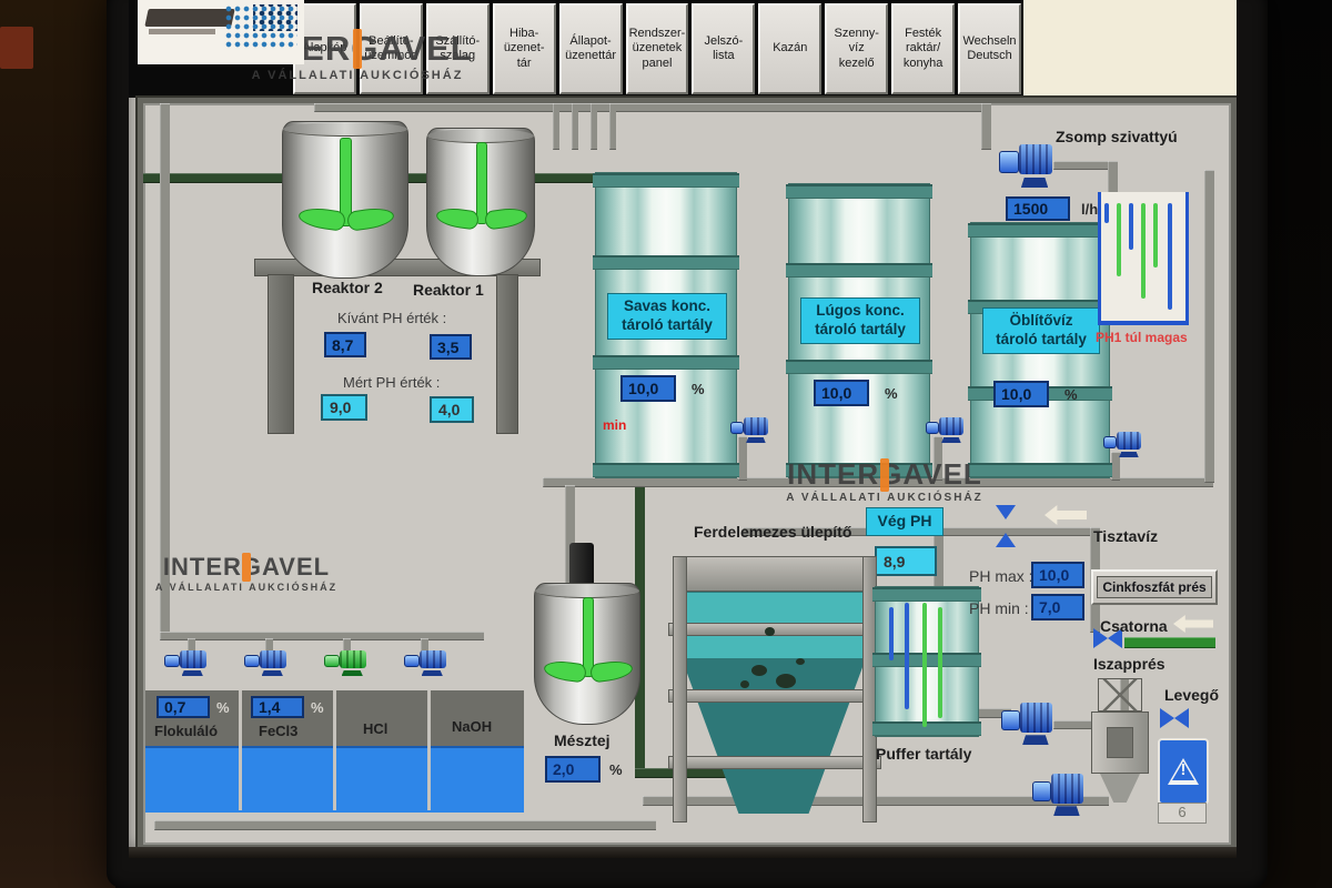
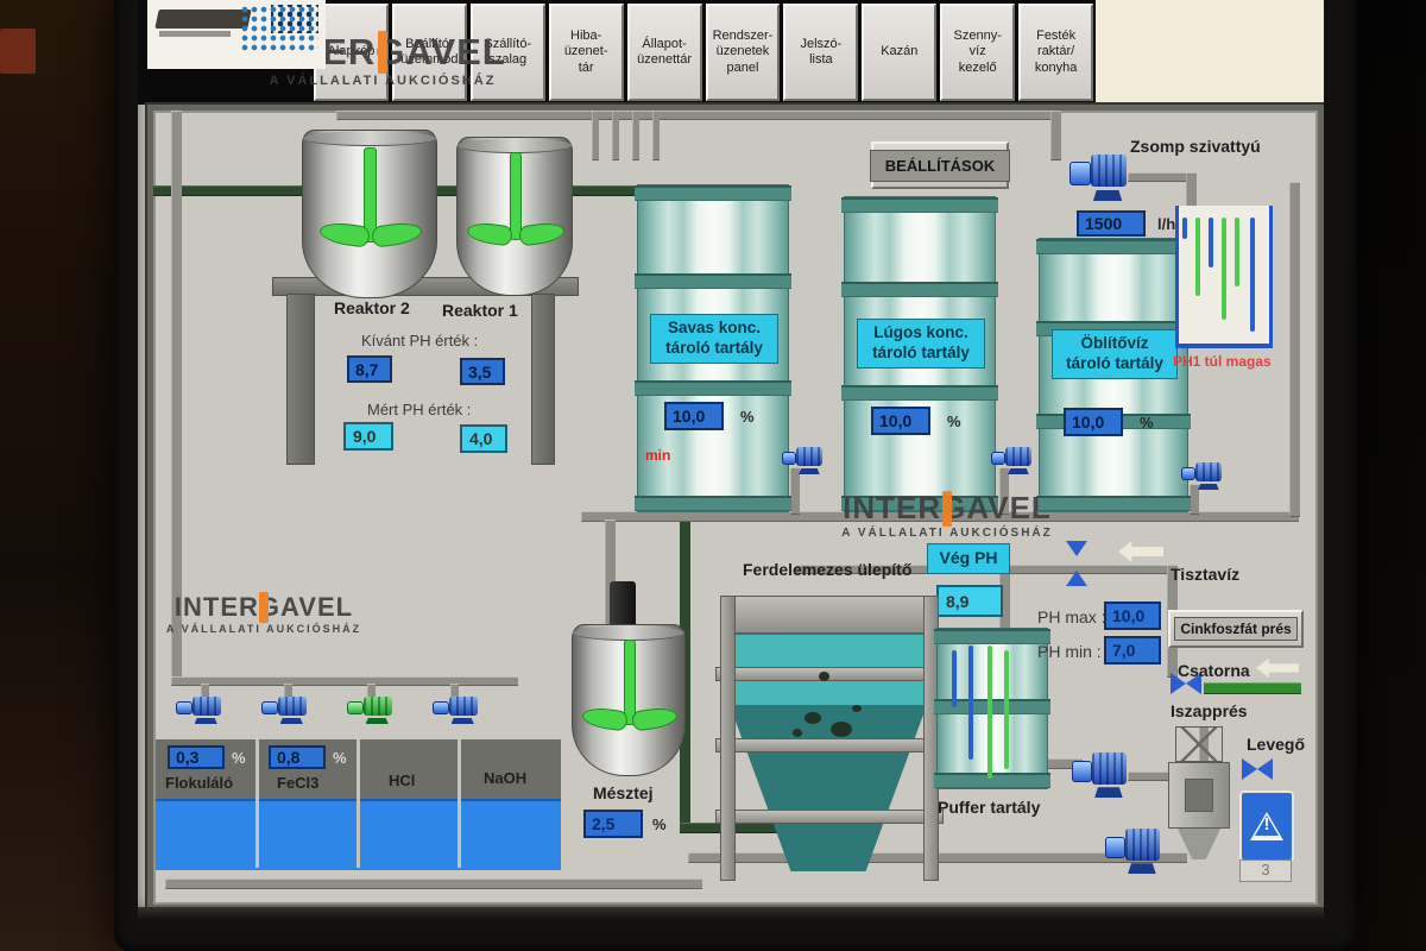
  Alapkép
  Beállító-
  üzemmód
  Szállító-
  szalag
  Hiba-
  üzenet-
  tár
  Állapot-
  üzenettár
  Rendszer-
  üzenetek
  panel
  Jelszó-
  lista
  Kazán
  Szenny-
  víz
  kezelő
  Festék
  raktár/
  konyha
- Wechseln
- Deutsch
  ERGAVEL
  A VÁLLALATI AUKCIÓSHÁZ
  INTERGAVEL
  A VÁLLALATI AUKCIÓSHÁZ
  INTERGAVEL
  A VÁLLALATI AUKCIÓSHÁZ
  Reaktor 2
  Reaktor 1
  Kívánt PH érték :
  8,7
  3,5
  Mért PH érték :
  9,0
  4,0
+ BEÁLLÍTÁSOK
  Savas konc.
  tároló tartály
  10,0
  %
  min
  Lúgos konc.
  tároló tartály
  10,0
  %
  Öblítővíz
  tároló tartály
  10,0
  %
  Zsomp szivattyú
  1500
  l/h
  PH1 túl magas
  Vég PH
  8,9
  Ferdelemezes ülepítő
  Puffer tartály
  PH max
  10,0
  PH min :
  7,0
  Tisztavíz
  Cinkfoszfát prés
  Csatorna
  Iszapprés
  Levegő
  !
- 6
+ 3
- 0,7
+ 0,3
  %
- 1,4
+ 0,8
  %
  Flokuláló
  FeCl3
  HCl
  NaOH
  Mésztej
- 2,0
+ 2,5
  %
